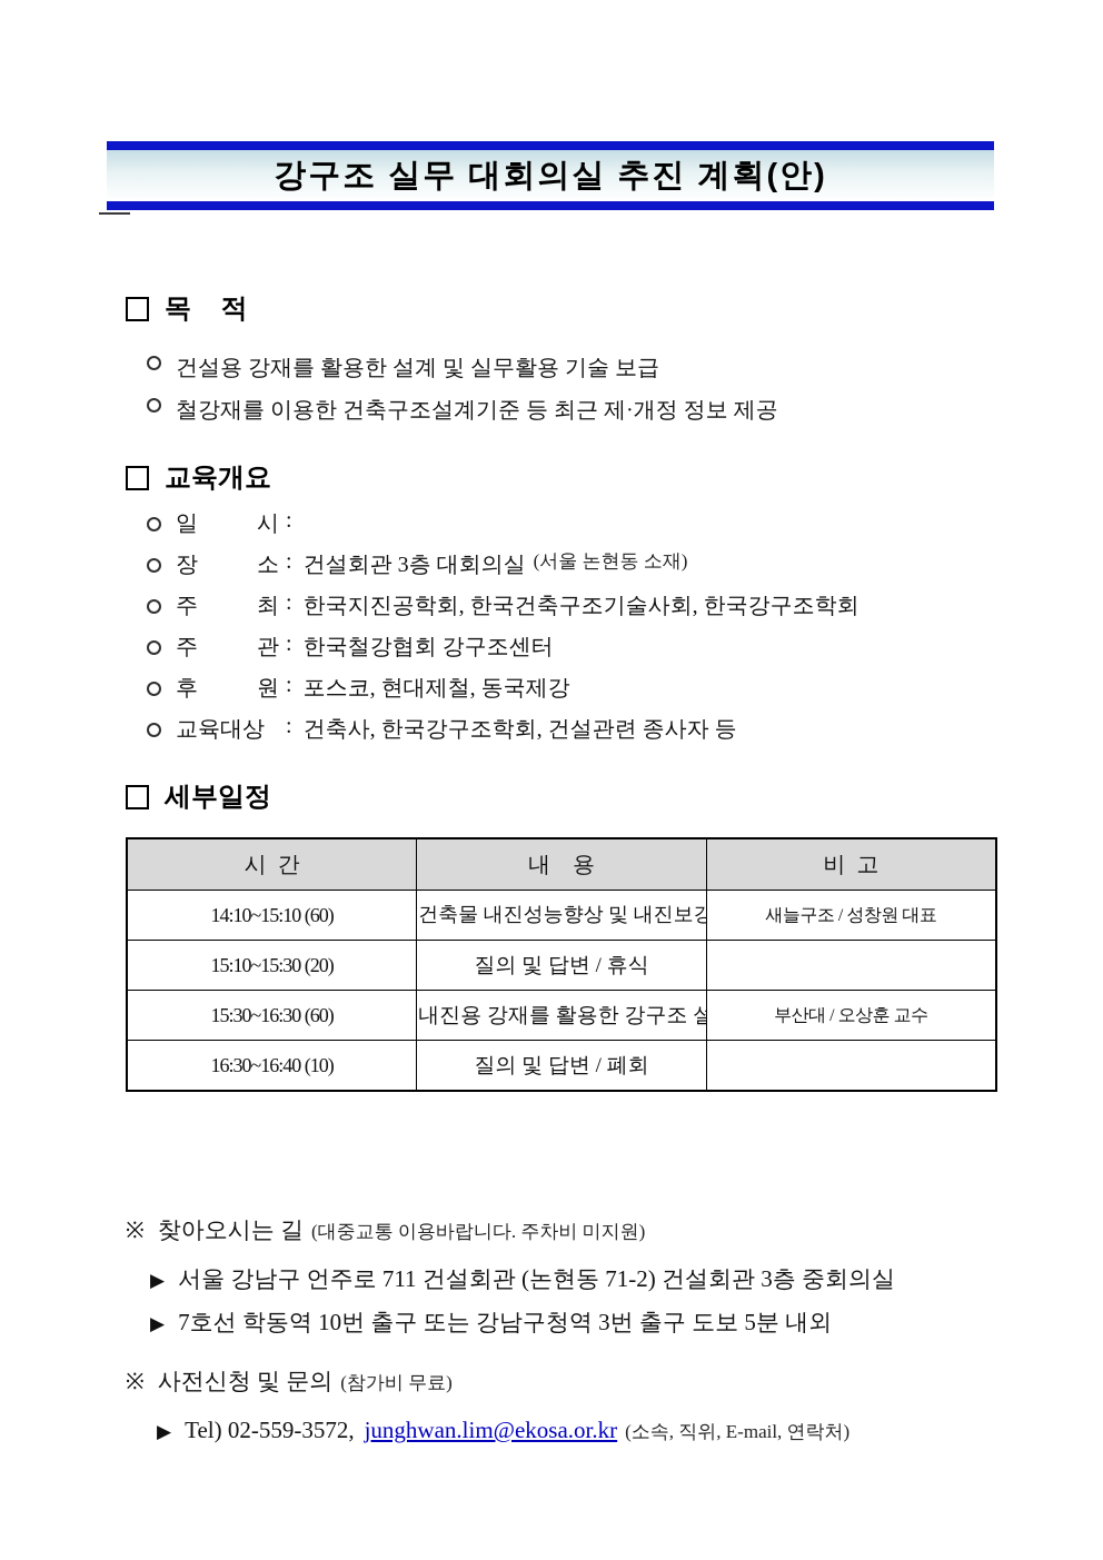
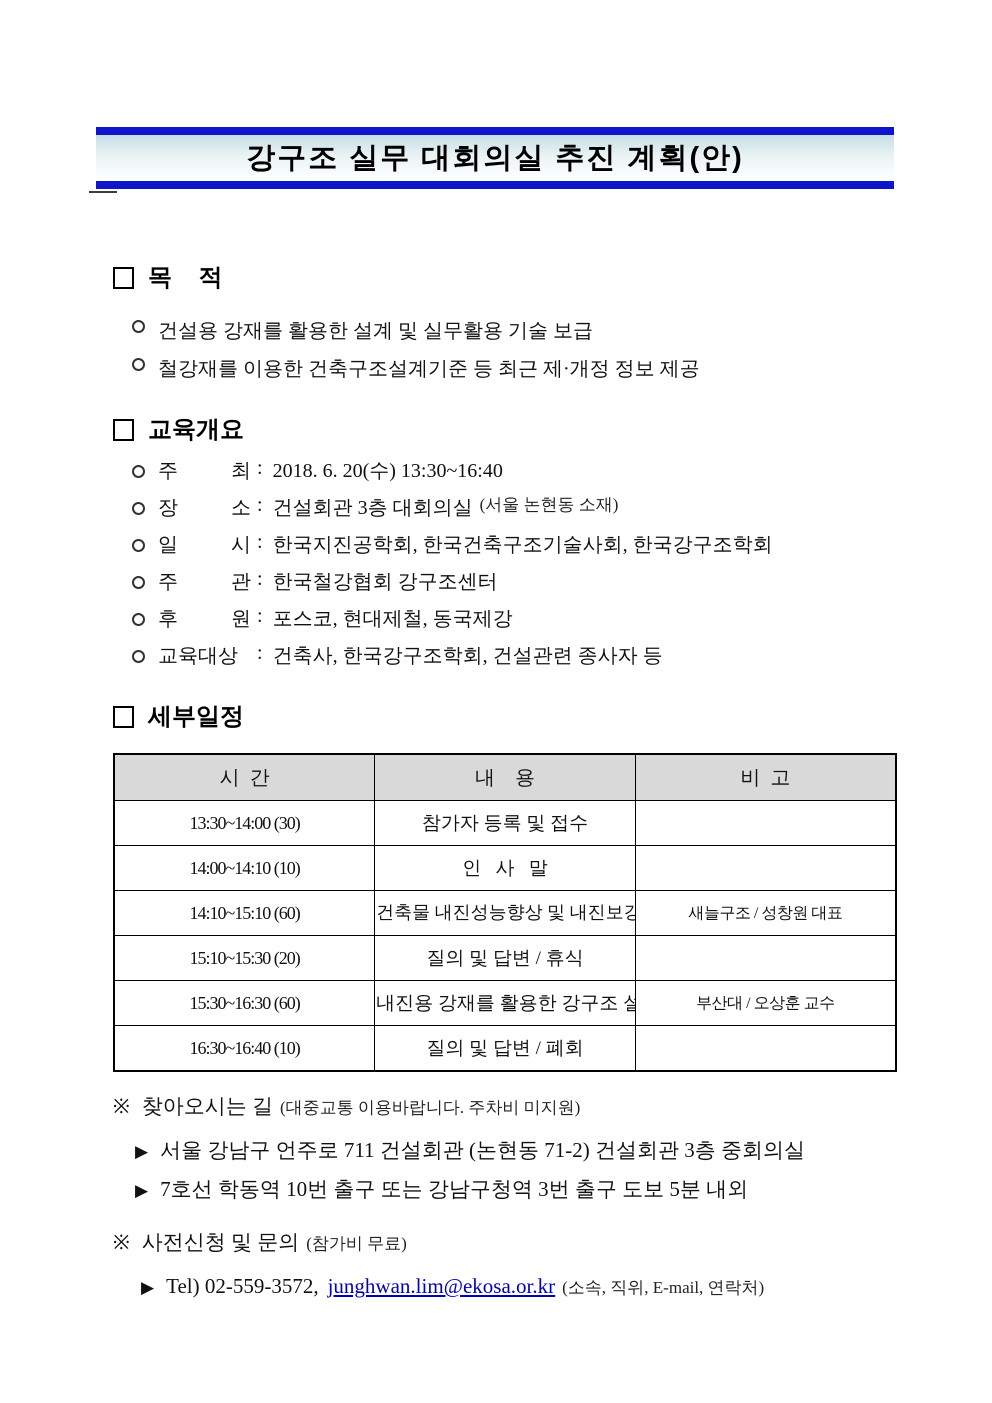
  강구조 실무 대회의실 추진 계획(안)
  목 적
  건설용 강재를 활용한 설계 및 실무활용 기술 보급
  철강재를 이용한 건축구조설계기준 등 최근 제·개정 정보 제공
  교육개요
- 일 시
+ 주 최
  :
+ 2018. 6. 20(수) 13:30~16:40
  장 소
  :
  건설회관 3층 대회의실
  (서울 논현동 소재)
- 주 최
+ 일 시
  :
  한국지진공학회, 한국건축구조기술사회, 한국강구조학회
  주 관
  :
  한국철강협회 강구조센터
  후 원
  :
  포스코, 현대제철, 동국제강
  교육대상
  :
  건축사, 한국강구조학회, 건설관련 종사자 등
  세부일정
  시 간	내 용	비 고
+ 13:30~14:00 (30)	참가자 등록 및 접수
+ 14:00~14:10 (10)	인 사 말
  14:10~15:10 (60)	건축물 내진성능향상 및 내진보강	새늘구조 / 성창원 대표
  15:10~15:30 (20)	질의 및 답변 / 휴식
  15:30~16:30 (60)	내진용 강재를 활용한 강구조 설	부산대 / 오상훈 교수
  16:30~16:40 (10)	질의 및 답변 / 폐회
  ※
  찾아오시는 길
  (대중교통 이용바랍니다. 주차비 미지원)
  ▶
  서울 강남구 언주로 711 건설회관 (논현동 71-2) 건설회관 3층 중회의실
  ▶
  7호선 학동역 10번 출구 또는 강남구청역 3번 출구 도보 5분 내외
  ※
  사전신청 및 문의
  (참가비 무료)
  ▶
  Tel) 02-559-3572,
  junghwan.lim@ekosa.or.kr
  (소속, 직위, E-mail, 연락처)
